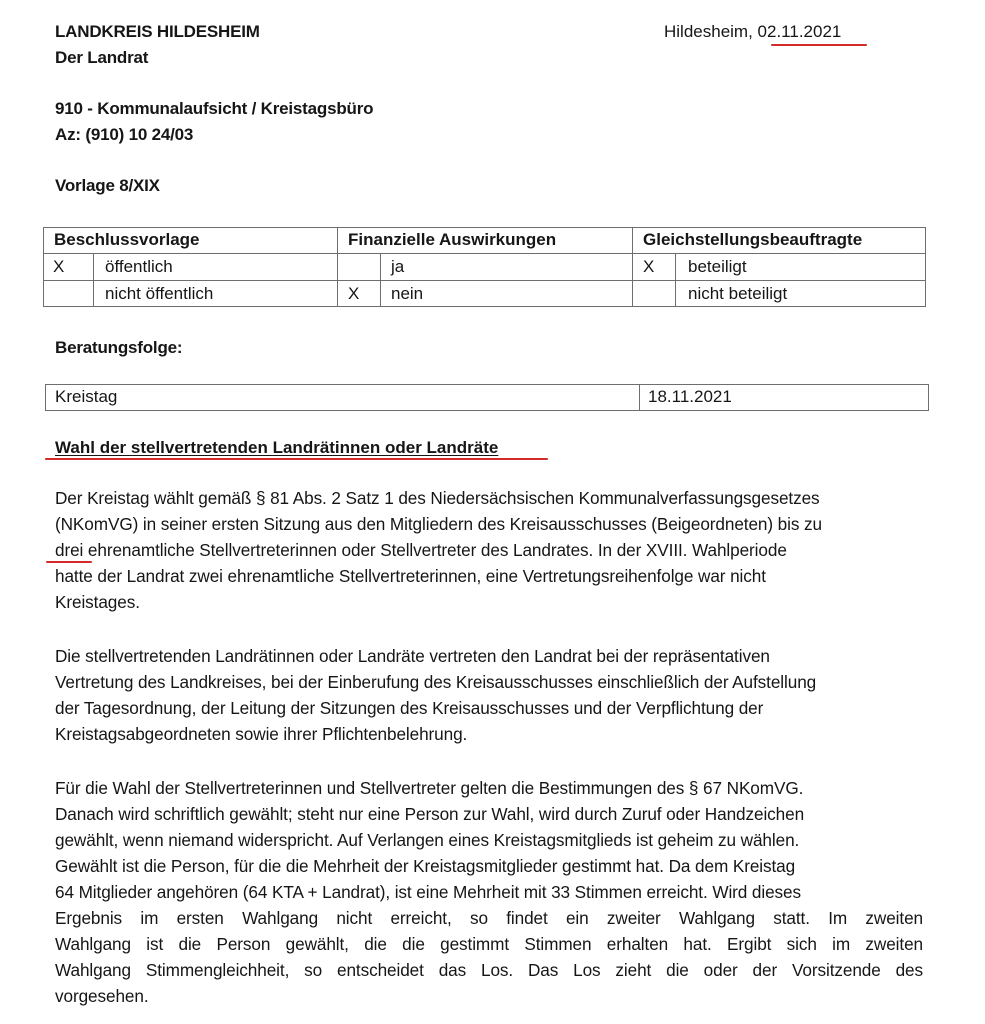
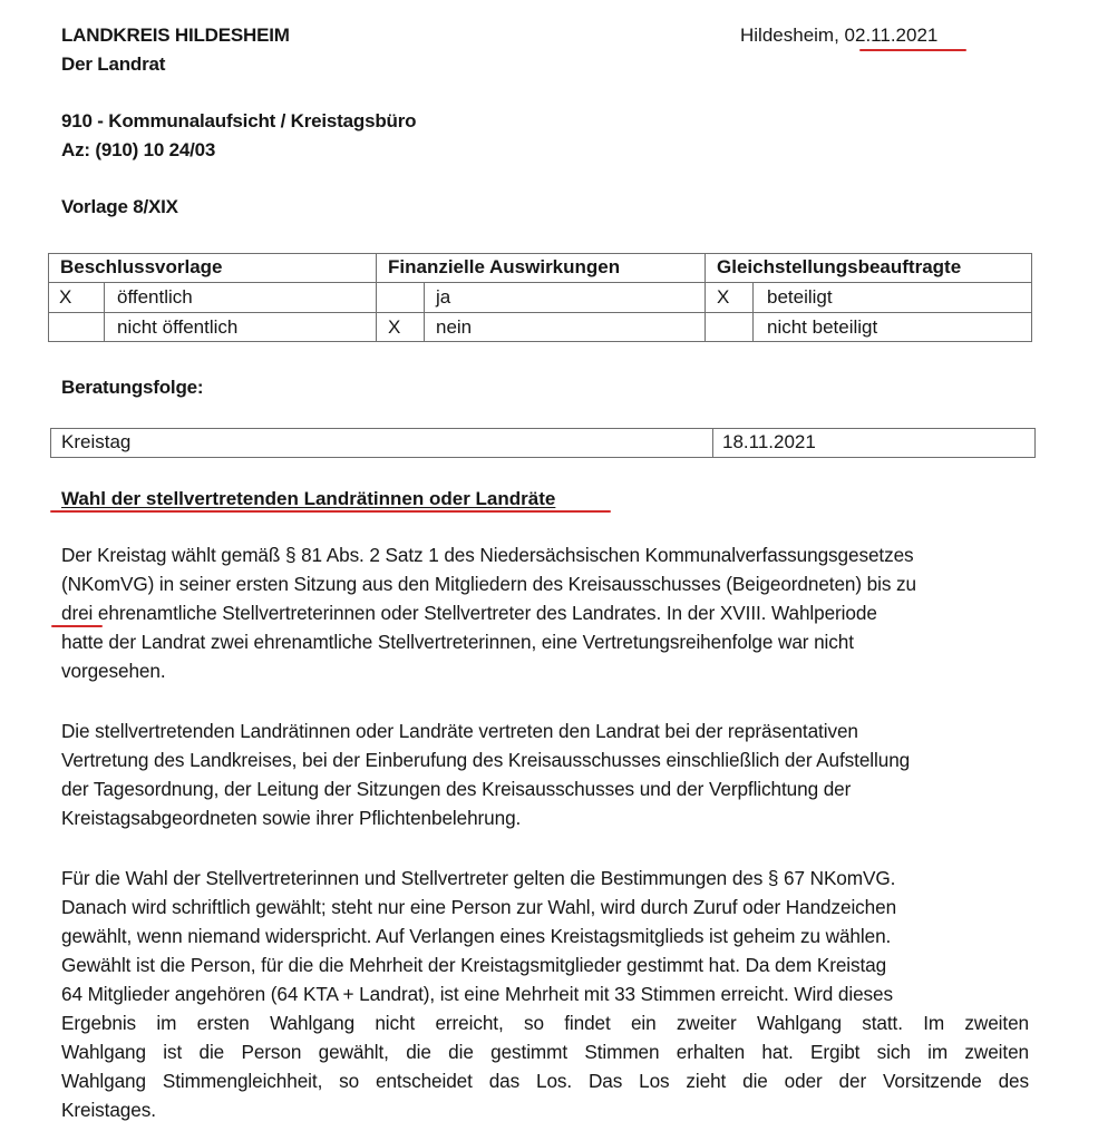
  LANDKREIS HILDESHEIM
  Der Landrat
  910 - Kommunalaufsicht / Kreistagsbüro
  Az: (910) 10 24/03
  Vorlage 8/XIX
  Hildesheim, 02.11.2021
  Beschlussvorlage
  X
  öffentlich
  nicht öffentlich
  Finanzielle Auswirkungen
  ja
  X
  nein
  Gleichstellungsbeauftragte
  X
  beteiligt
  nicht beteiligt
  Beratungsfolge:
  Kreistag
  18.11.2021
  Wahl der stellvertretenden Landrätinnen oder Landräte
  Der Kreistag wählt gemäß § 81 Abs. 2 Satz 1 des Niedersächsischen Kommunalverfassungsgesetzes
  (NKomVG) in seiner ersten Sitzung aus den Mitgliedern des Kreisausschusses (Beigeordneten) bis zu
  drei ehrenamtliche Stellvertreterinnen oder Stellvertreter des Landrates. In der XVIII. Wahlperiode
  hatte der Landrat zwei ehrenamtliche Stellvertreterinnen, eine Vertretungsreihenfolge war nicht
- Kreistages.
+ vorgesehen.
  Die stellvertretenden Landrätinnen oder Landräte vertreten den Landrat bei der repräsentativen
  Vertretung des Landkreises, bei der Einberufung des Kreisausschusses einschließlich der Aufstellung
  der Tagesordnung, der Leitung der Sitzungen des Kreisausschusses und der Verpflichtung der
  Kreistagsabgeordneten sowie ihrer Pflichtenbelehrung.
  Für die Wahl der Stellvertreterinnen und Stellvertreter gelten die Bestimmungen des § 67 NKomVG.
  Danach wird schriftlich gewählt; steht nur eine Person zur Wahl, wird durch Zuruf oder Handzeichen
  gewählt, wenn niemand widerspricht. Auf Verlangen eines Kreistagsmitglieds ist geheim zu wählen.
  Gewählt ist die Person, für die die Mehrheit der Kreistagsmitglieder gestimmt hat. Da dem Kreistag
  64 Mitglieder angehören (64 KTA + Landrat), ist eine Mehrheit mit 33 Stimmen erreicht. Wird dieses
  Ergebnis im ersten Wahlgang nicht erreicht, so findet ein zweiter Wahlgang statt. Im zweiten
  Wahlgang ist die Person gewählt, die die gestimmt Stimmen erhalten hat. Ergibt sich im zweiten
  Wahlgang Stimmengleichheit, so entscheidet das Los. Das Los zieht die oder der Vorsitzende des
- vorgesehen.
+ Kreistages.
